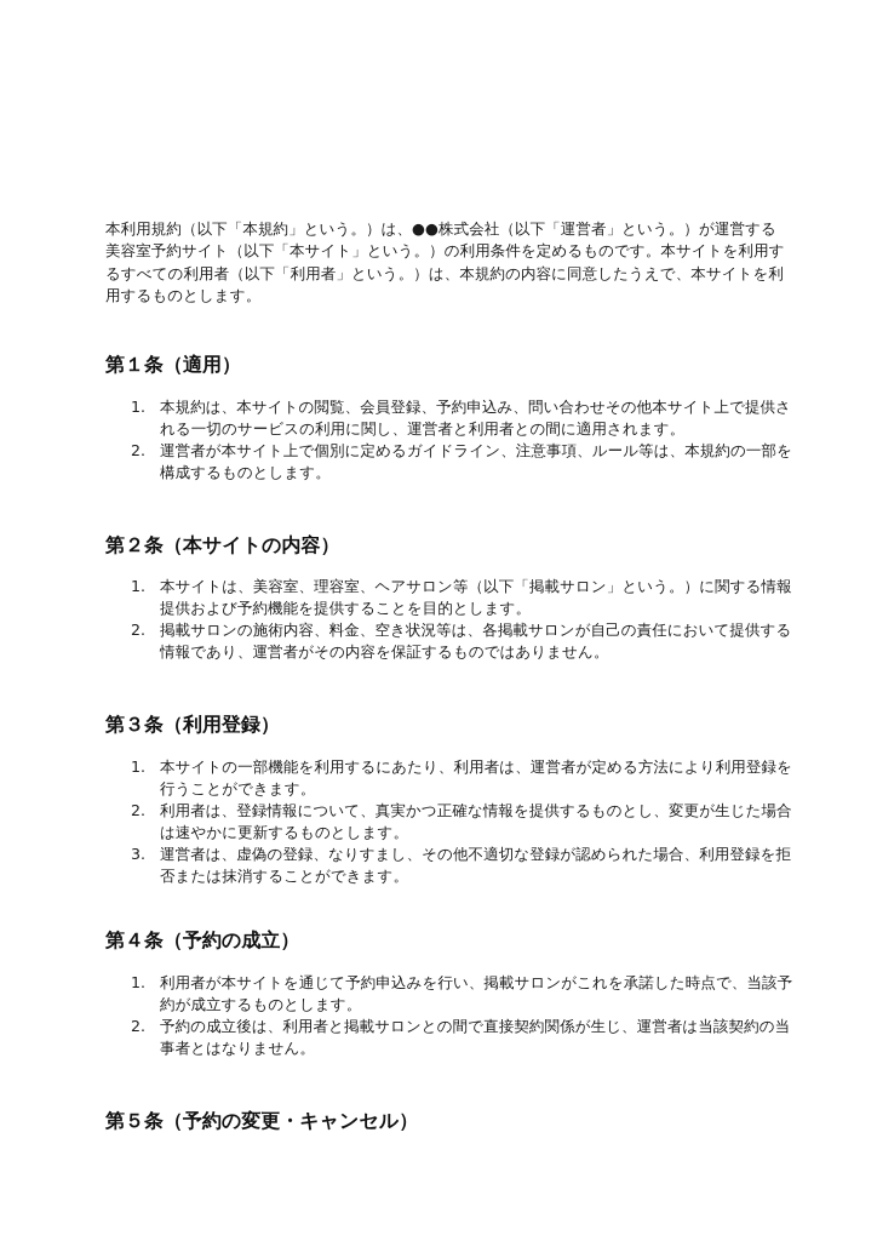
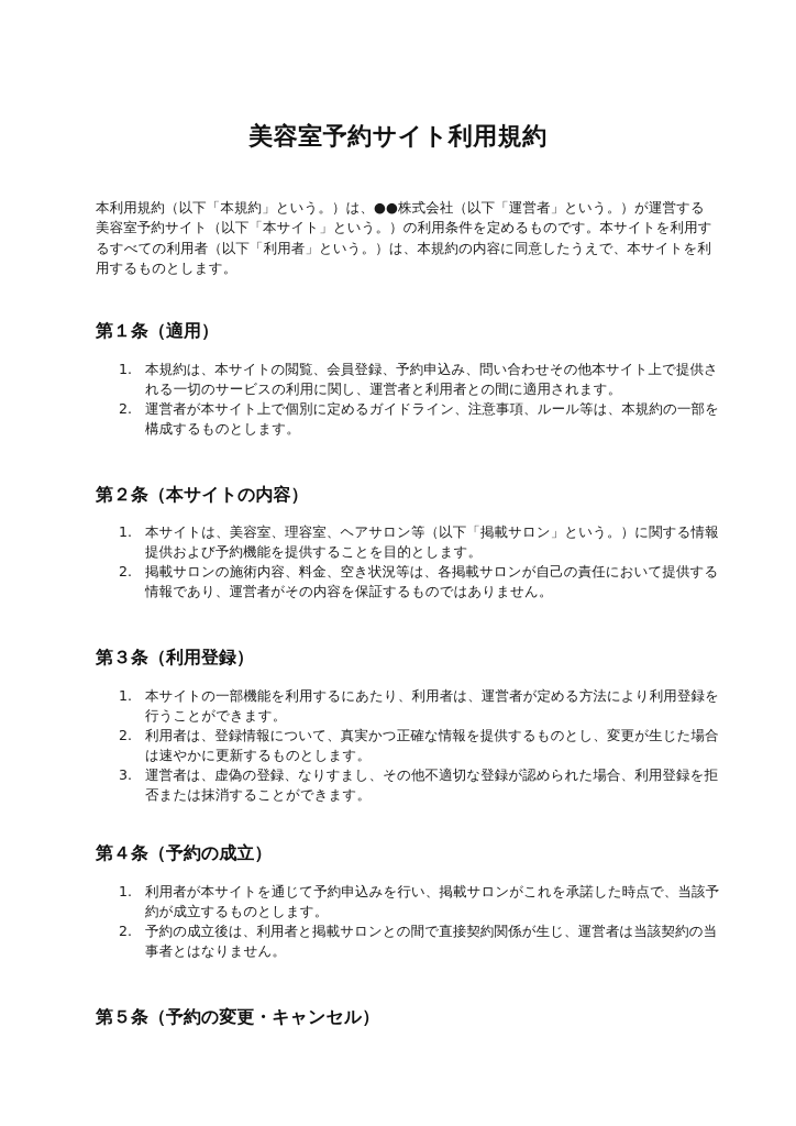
+ 美容室予約サイト利用規約
  本利用規約（以下「本規約」という。）は、●●株式会社（以下「運営者」という。）が運営する
  美容室予約サイト（以下「本サイト」という。）の利用条件を定めるものです。本サイトを利用す
  るすべての利用者（以下「利用者」という。）は、本規約の内容に同意したうえで、本サイトを利
  用するものとします。
  第１条（適用）
  1.
  本規約は、本サイトの閲覧、会員登録、予約申込み、問い合わせその他本サイト上で提供さ
  れる一切のサービスの利用に関し、運営者と利用者との間に適用されます。
  2.
  運営者が本サイト上で個別に定めるガイドライン、注意事項、ルール等は、本規約の一部を
  構成するものとします。
  第２条（本サイトの内容）
  1.
  本サイトは、美容室、理容室、ヘアサロン等（以下「掲載サロン」という。）に関する情報
  提供および予約機能を提供することを目的とします。
  2.
  掲載サロンの施術内容、料金、空き状況等は、各掲載サロンが自己の責任において提供する
  情報であり、運営者がその内容を保証するものではありません。
  第３条（利用登録）
  1.
  本サイトの一部機能を利用するにあたり、利用者は、運営者が定める方法により利用登録を
  行うことができます。
  2.
  利用者は、登録情報について、真実かつ正確な情報を提供するものとし、変更が生じた場合
  は速やかに更新するものとします。
  3.
  運営者は、虚偽の登録、なりすまし、その他不適切な登録が認められた場合、利用登録を拒
  否または抹消することができます。
  第４条（予約の成立）
  1.
  利用者が本サイトを通じて予約申込みを行い、掲載サロンがこれを承諾した時点で、当該予
  約が成立するものとします。
  2.
  予約の成立後は、利用者と掲載サロンとの間で直接契約関係が生じ、運営者は当該契約の当
  事者とはなりません。
  第５条（予約の変更・キャンセル）
